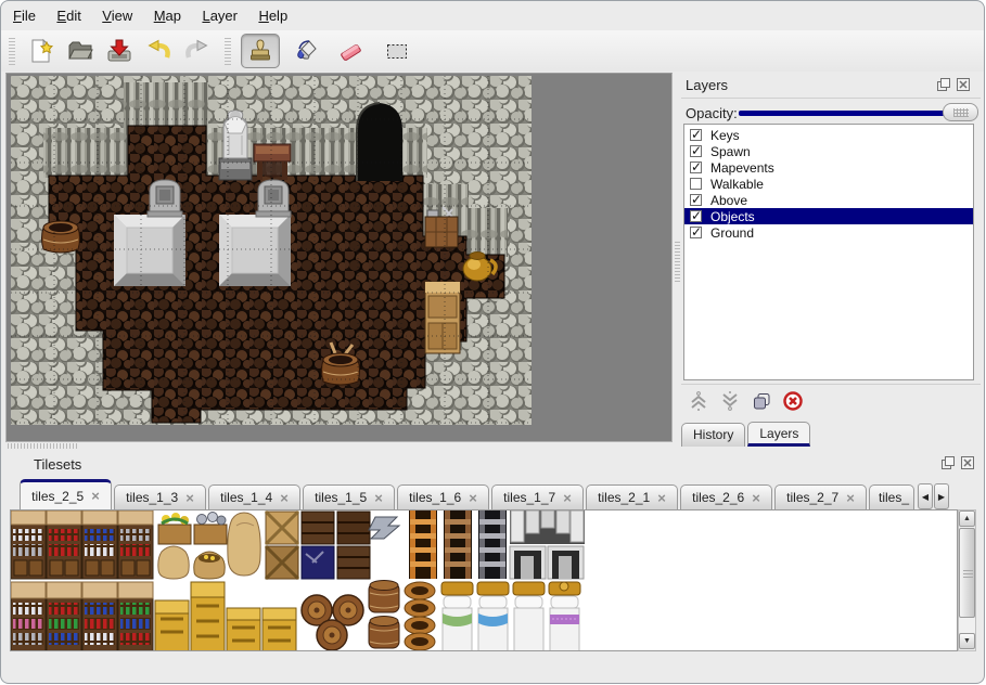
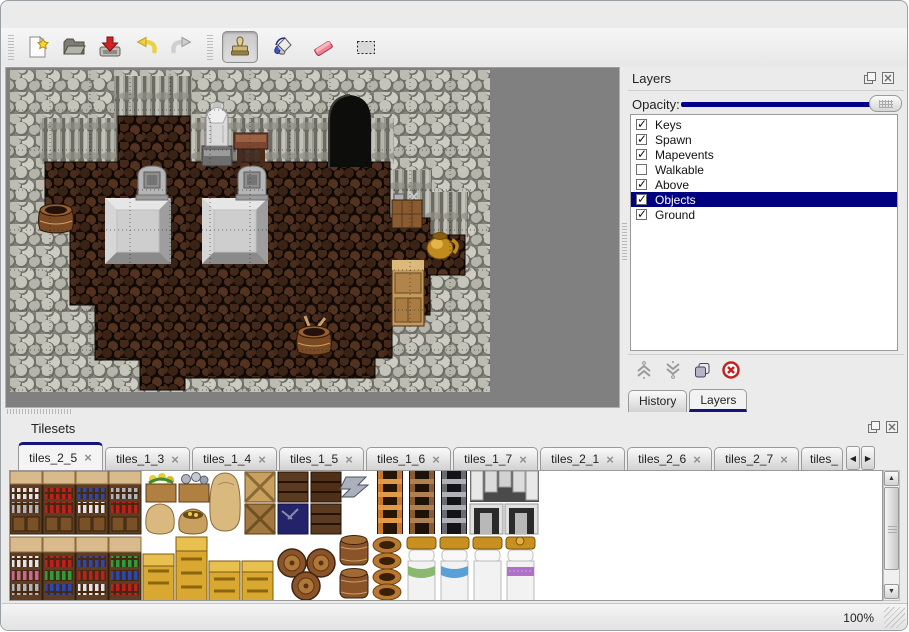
- File Edit View Map Layer Help
  Layers
  Opacity:
  ✓
  Keys
  ✓
  Spawn
  ✓
  Mapevents
  Walkable
  ✓
  Above
  ✓
  Objects
  ✓
  Ground
  History
  Layers
  Tilesets
  tiles_2_5
  ×
  tiles_1_3
  ×
  tiles_1_4
  ×
  tiles_1_5
  ×
  tiles_1_6
  ×
  tiles_1_7
  ×
  tiles_2_1
  ×
  tiles_2_6
  ×
  tiles_2_7
  ×
  tiles_
  ◀
  ▶
+ 100%
